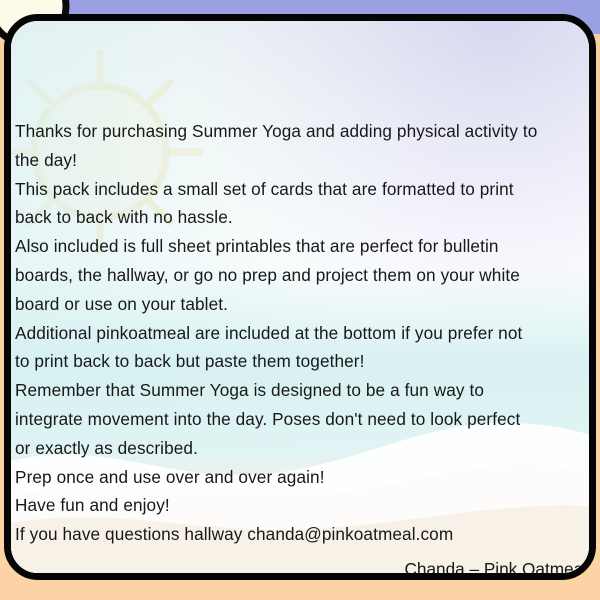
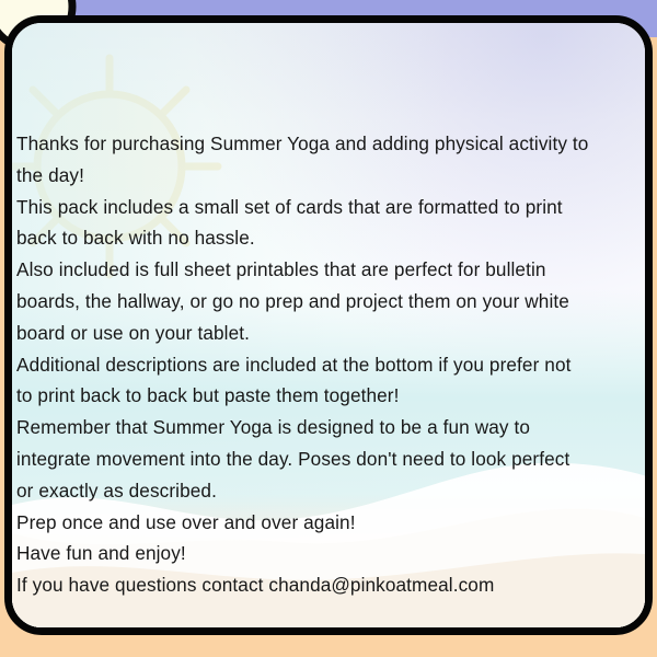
  Thanks for purchasing Summer Yoga and adding physical activity to
  the day!
  This pack includes a small set of cards that are formatted to print
  back to back with no hassle.
  Also included is full sheet printables that are perfect for bulletin
  boards, the hallway, or go no prep and project them on your white
  board or use on your tablet.
- Additional pinkoatmeal are included at the bottom if you prefer not
+ Additional descriptions are included at the bottom if you prefer not
  to print back to back but paste them together!
  Remember that Summer Yoga is designed to be a fun way to
  integrate movement into the day. Poses don't need to look perfect
  or exactly as described.
  Prep once and use over and over again!
  Have fun and enjoy!
- If you have questions hallway chanda@pinkoatmeal.com
+ If you have questions contact chanda@pinkoatmeal.com
- Chanda – Pink Oatmeal
